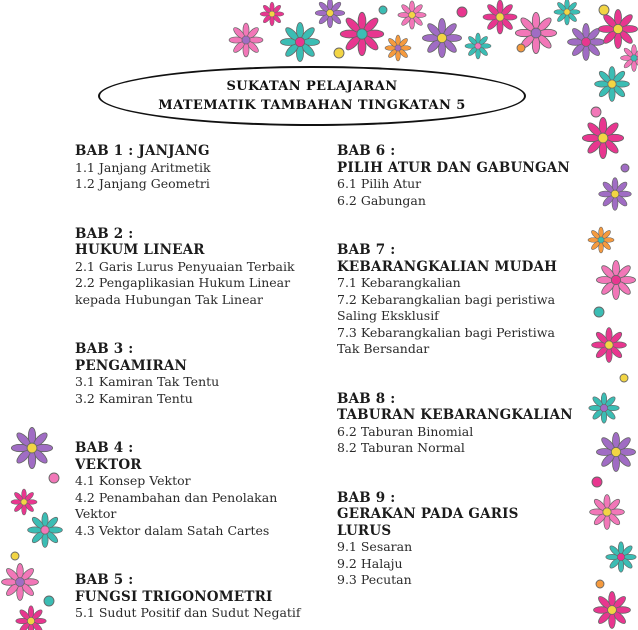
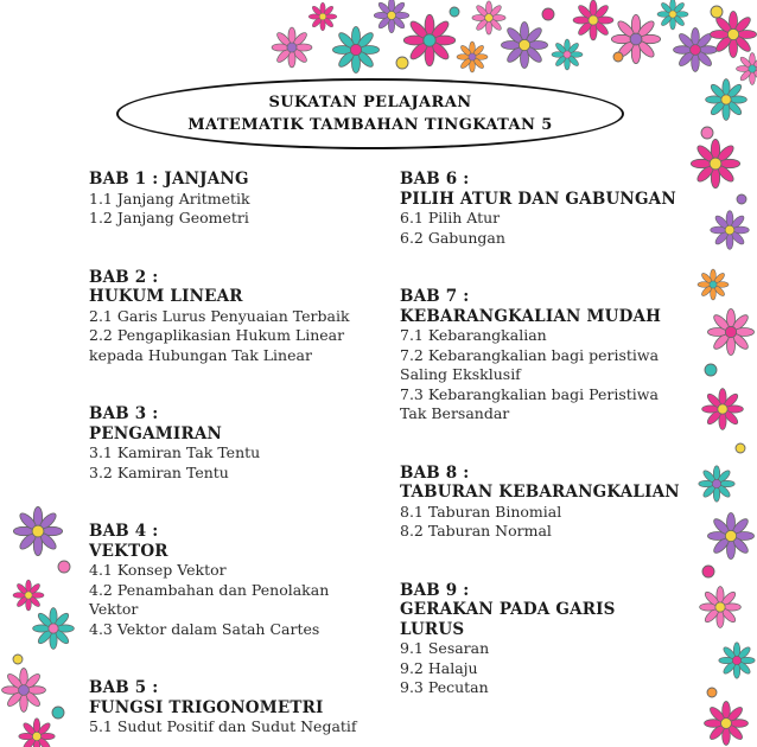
  SUKATAN PELAJARAN
  MATEMATIK TAMBAHAN TINGKATAN 5
  BAB 1 : JANJANG
  1.1 Janjang Aritmetik
  1.2 Janjang Geometri
  BAB 2 :
  HUKUM LINEAR
  2.1 Garis Lurus Penyuaian Terbaik
  2.2 Pengaplikasian Hukum Linear
  kepada Hubungan Tak Linear
  BAB 3 :
  PENGAMIRAN
  3.1 Kamiran Tak Tentu
  3.2 Kamiran Tentu
  BAB 4 :
  VEKTOR
  4.1 Konsep Vektor
  4.2 Penambahan dan Penolakan
  Vektor
  4.3 Vektor dalam Satah Cartes
  BAB 5 :
  FUNGSI TRIGONOMETRI
  5.1 Sudut Positif dan Sudut Negatif
  BAB 6 :
  PILIH ATUR DAN GABUNGAN
  6.1 Pilih Atur
  6.2 Gabungan
  BAB 7 :
  KEBARANGKALIAN MUDAH
  7.1 Kebarangkalian
  7.2 Kebarangkalian bagi peristiwa
  Saling Eksklusif
  7.3 Kebarangkalian bagi Peristiwa
  Tak Bersandar
  BAB 8 :
  TABURAN KEBARANGKALIAN
- 6.2 Taburan Binomial
+ 8.1 Taburan Binomial
  8.2 Taburan Normal
  BAB 9 :
  GERAKAN PADA GARIS
  LURUS
  9.1 Sesaran
  9.2 Halaju
  9.3 Pecutan
